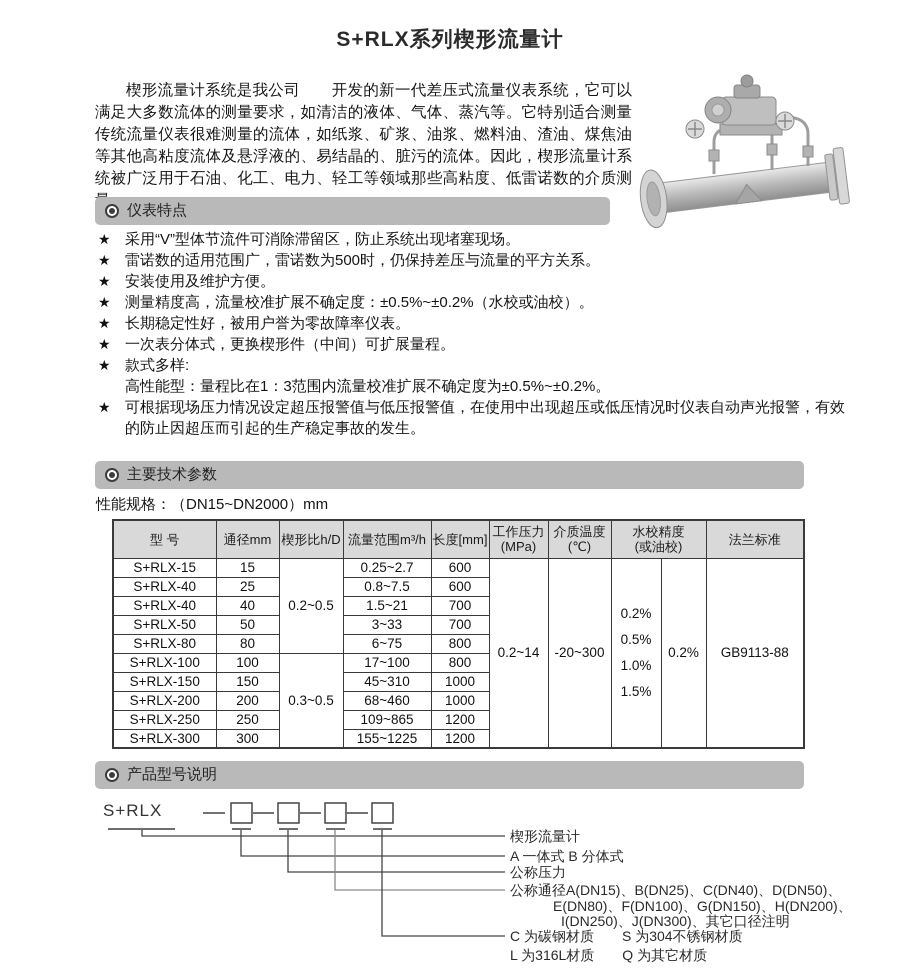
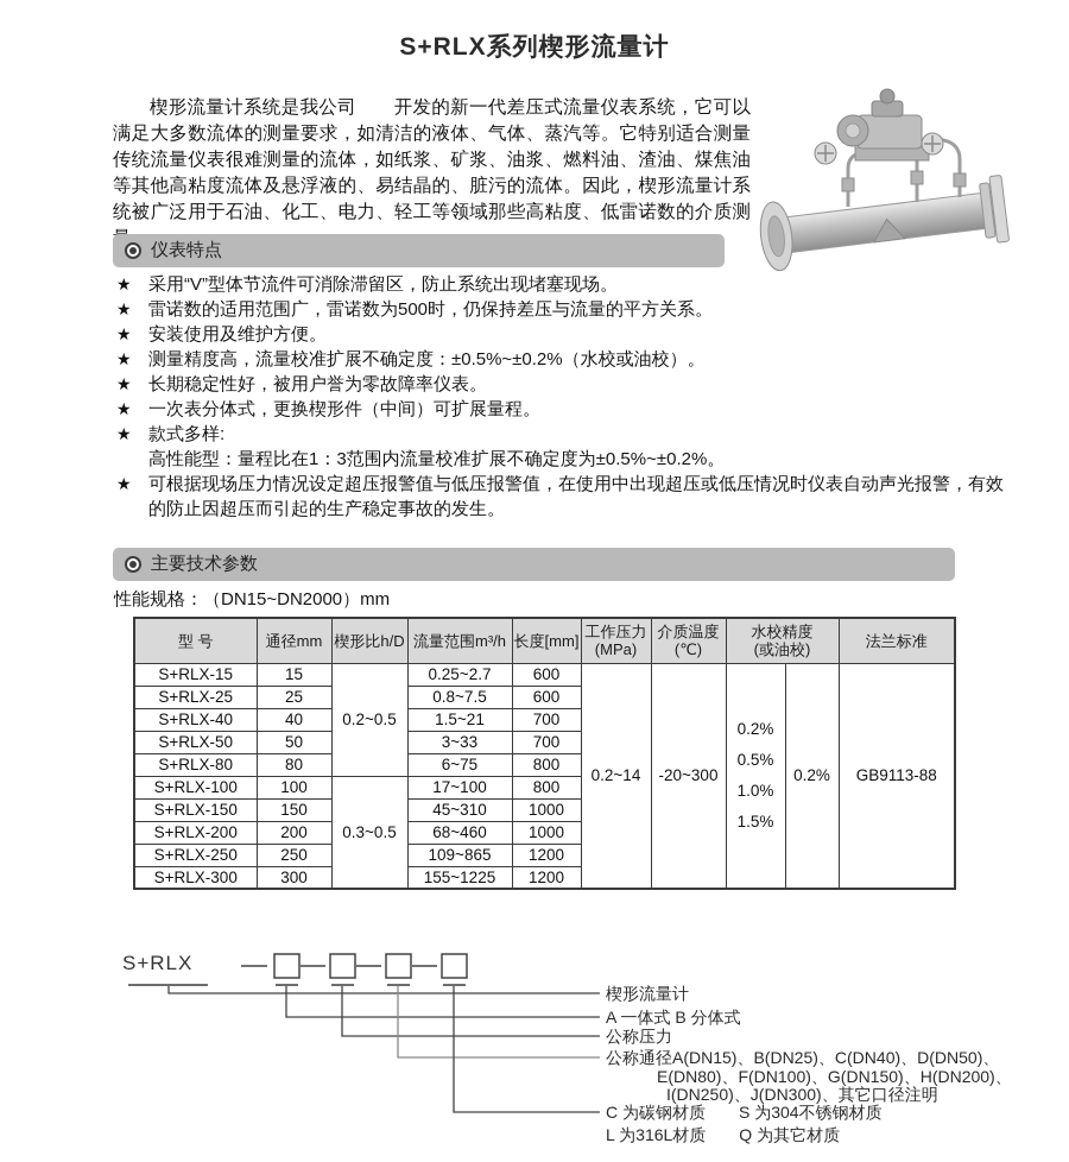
  S+RLX系列楔形流量计
  楔形流量计系统是我公司 开发的新一代差压式流量仪表系统，它可以满足大多数流体的测量要求，如清洁的液体、气体、蒸汽等。它特别适合测量传统流量仪表很难测量的流体，如纸浆、矿浆、油浆、燃料油、渣油、煤焦油等其他高粘度流体及悬浮液的、易结晶的、脏污的流体。因此，楔形流量计系统被广泛用于石油、化工、电力、轻工等领域那些高粘度、低雷诺数的介质测
  仪表特点
  ★
  采用“V”型体节流件可消除滞留区，防止系统出现堵塞现场。
  ★
  雷诺数的适用范围广，雷诺数为500时，仍保持差压与流量的平方关系。
  ★
  安装使用及维护方便。
  ★
  测量精度高，流量校准扩展不确定度：±0.5%~±0.2%（水校或油校）。
  ★
  长期稳定性好，被用户誉为零故障率仪表。
  ★
  一次表分体式，更换楔形件（中间）可扩展量程。
  ★
  款式多样:
  高性能型：量程比在1：3范围内流量校准扩展不确定度为±0.5%~±0.2%。
  ★
  可根据现场压力情况设定超压报警值与低压报警值，在使用中出现超压或低压情况时仪表自动声光报警，有效的防止因超压而引起的生产稳定事故的发生。
  主要技术参数
  性能规格：（DN15~DN2000）mm
  型 号	通径mm	楔形比h/D	流量范围m³/h	长度[mm]	工作压力 (MPa)	介质温度 (℃)	水校精度 (或油校)	法兰标准
  S+RLX-15	15	0.2~0.5	0.25~2.7	600	0.2~14	-20~300	0.2%0.5%1.0%1.5%	0.2%	GB9113-88
- S+RLX-40	25	0.8~7.5	600
+ S+RLX-25	25	0.8~7.5	600
  S+RLX-40	40	1.5~21	700
  S+RLX-50	50	3~33	700
  S+RLX-80	80	6~75	800
  S+RLX-100	100	0.3~0.5	17~100	800
  S+RLX-150	150	45~310	1000
  S+RLX-200	200	68~460	1000
  S+RLX-250	250	109~865	1200
  S+RLX-300	300	155~1225	1200
- 产品型号说明
  S+RLX
  楔形流量计
  A 一体式 B 分体式
  公称压力
  公称通径A(DN15)、B(DN25)、C(DN40)、D(DN50)、
  E(DN80)、F(DN100)、G(DN150)、H(DN200)、
  I(DN250)、J(DN300)、其它口径注明
  C 为碳钢材质 S 为304不锈钢材质
  L 为316L材质 Q 为其它材质
